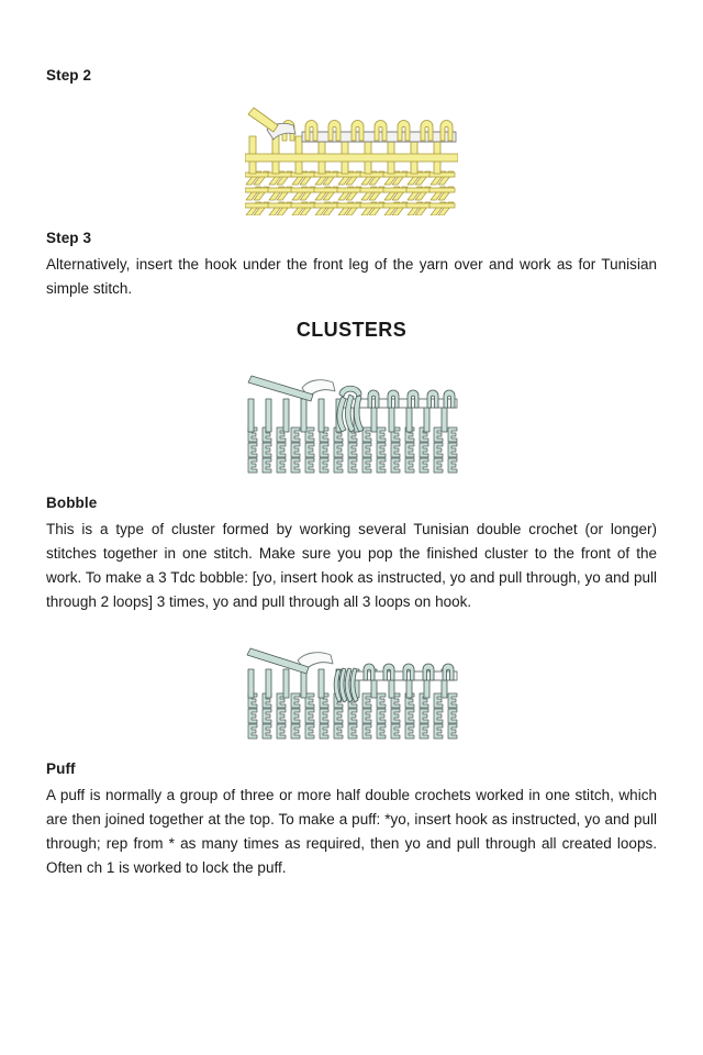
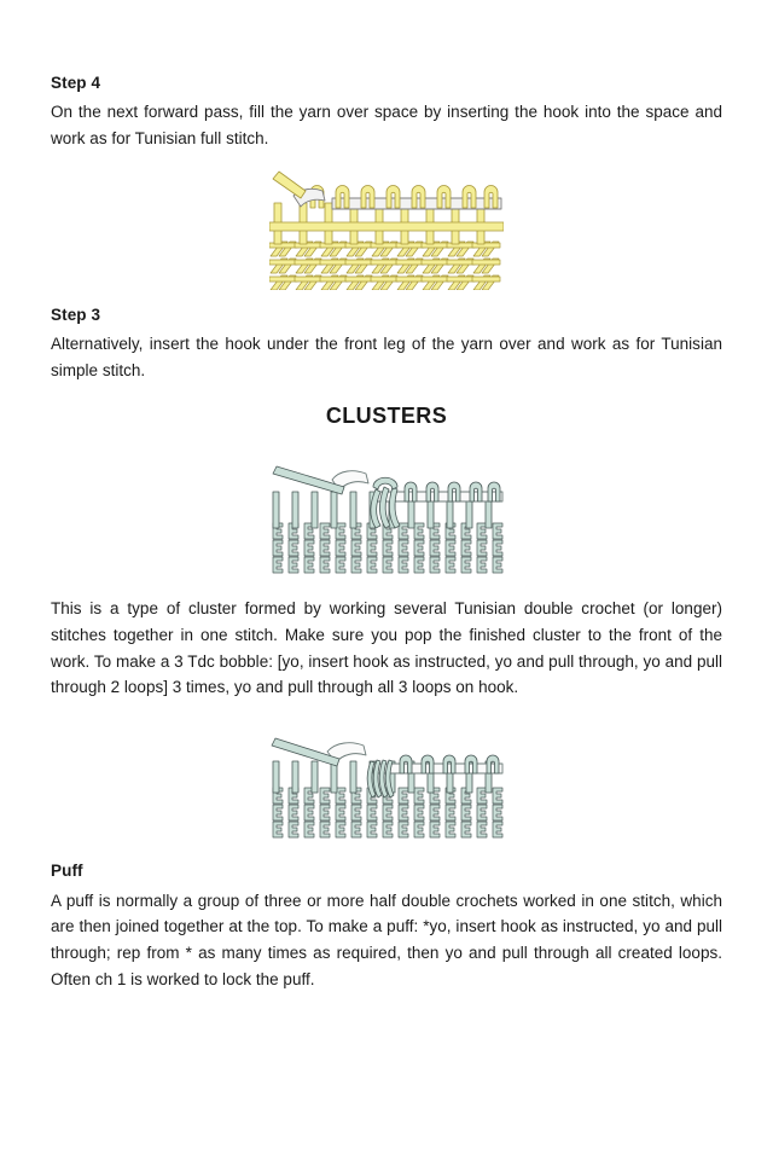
- Step 2
+ Step 4
+ On the next forward pass, fill the yarn over space by inserting the hook into the space and work as for Tunisian full stitch.
  Step 3
  Alternatively, insert the hook under the front leg of the yarn over and work as for Tunisian simple stitch.
  CLUSTERS
- Bobble
  This is a type of cluster formed by working several Tunisian double crochet (or longer) stitches together in one stitch. Make sure you pop the finished cluster to the front of the work. To make a 3 Tdc bobble: [yo, insert hook as instructed, yo and pull through, yo and pull through 2 loops] 3 times, yo and pull through all 3 loops on hook.
  Puff
  A puff is normally a group of three or more half double crochets worked in one stitch, which are then joined together at the top. To make a puff: *yo, insert hook as instructed, yo and pull through; rep from * as many times as required, then yo and pull through all created loops. Often ch 1 is worked to lock the puff.
